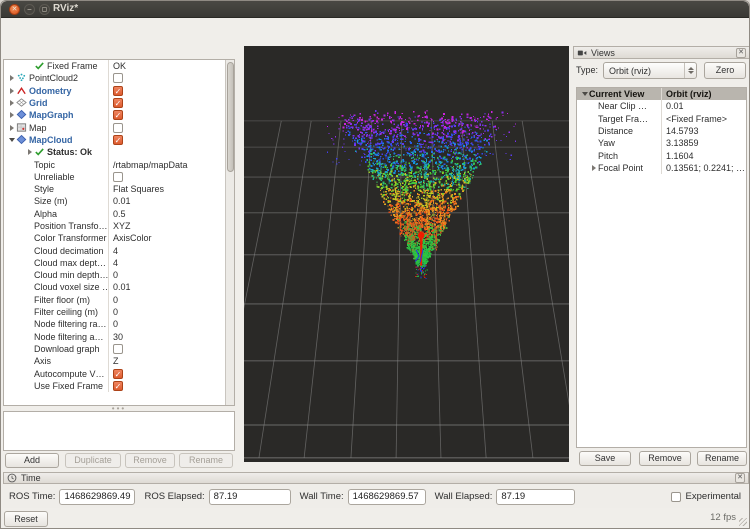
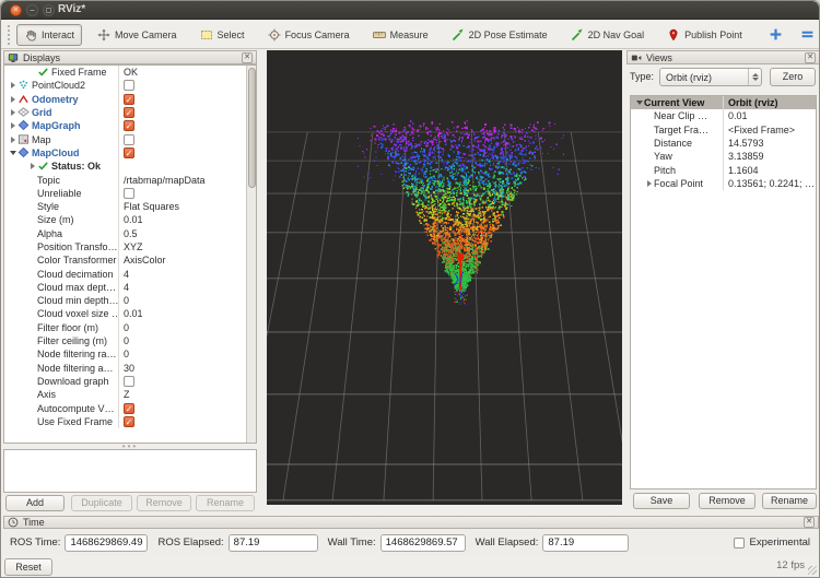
  RViz*
+ Interact
+ Move Camera
+ Select
+ Focus Camera
+ Measure
+ 2D Pose Estimate
+ 2D Nav Goal
+ Publish Point
+ Displays
  Fixed Frame
  OK
  PointCloud2
  Odometry
  ✓
  Grid
  ✓
  MapGraph
  ✓
  Map
  MapCloud
  ✓
  Status: Ok
  Topic
  /rtabmap/mapData
  Unreliable
  Style
  Flat Squares
  Size (m)
  0.01
  Alpha
  0.5
  Position Transfo…
  XYZ
  Color Transformer
  AxisColor
  Cloud decimation
  4
  Cloud max dept…
  4
  Cloud min depth…
  0
  Cloud voxel size …
  0.01
  Filter floor (m)
  0
  Filter ceiling (m)
  0
  Node filtering ra…
  0
  Node filtering a…
  30
  Download graph
  Axis
  Z
  Autocompute V…
  ✓
  Use Fixed Frame
  ✓
  •••
  Add
  Duplicate
  Remove
  Rename
  Views
  Type:
  Orbit (rviz)
  Zero
  Current View
  Orbit (rviz)
  Near Clip …
  0.01
  Target Fra…
  <Fixed Frame>
  Distance
  14.5793
  Yaw
  3.13859
  Pitch
  1.1604
  Focal Point
  0.13561; 0.2241; …
  Save
  Remove
  Rename
  Time
  ROS Time:
  1468629869.49
  ROS Elapsed:
  87.19
  Wall Time:
  1468629869.57
  Wall Elapsed:
  87.19
  Experimental
  Reset
  12 fps
